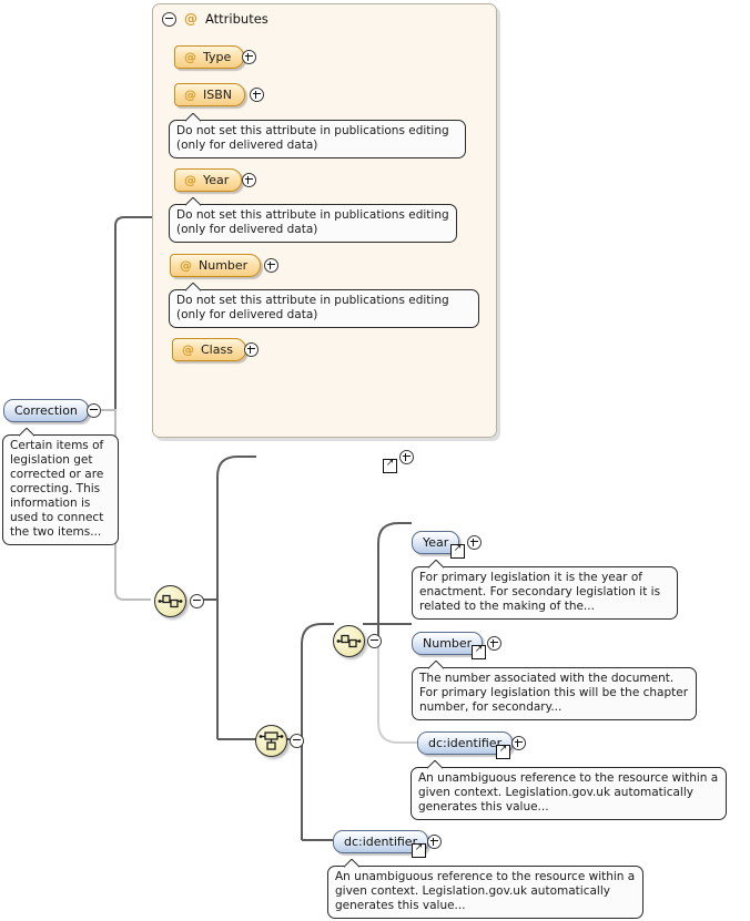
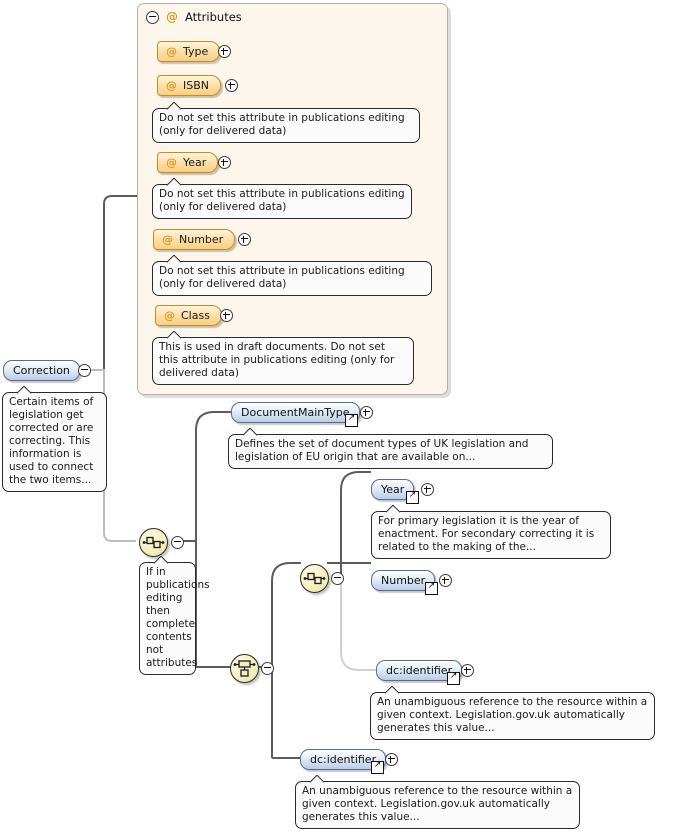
  @
  Attributes
  @
  Type
  @
  ISBN
  Do not set this attribute in publications editing (only for delivered data)
  @
  Year
  Do not set this attribute in publications editing (only for delivered data)
  @
  Number
  Do not set this attribute in publications editing (only for delivered data)
  @
  Class
+ This is used in draft documents. Do not set this attribute in publications editing (only for delivered data)
  Correction
  Certain items of legislation get corrected or are correcting. This information is used to connect the two items...
+ If in publications editing then complete contents not attributes
+ DocumentMainType
  ↗
+ Defines the set of document types of UK legislation and legislation of EU origin that are available on...
  Year
  ↗
- For primary legislation it is the year of enactment. For secondary legislation it is related to the making of the...
+ For primary legislation it is the year of enactment. For secondary correcting it is related to the making of the...
  Number
  ↗
- The number associated with the document. For primary legislation this will be the chapter number, for secondary...
  dc:identifier
  ↗
  An unambiguous reference to the resource within a given context. Legislation.gov.uk automatically generates this value...
  dc:identifier
  ↗
  An unambiguous reference to the resource within a given context. Legislation.gov.uk automatically generates this value...
